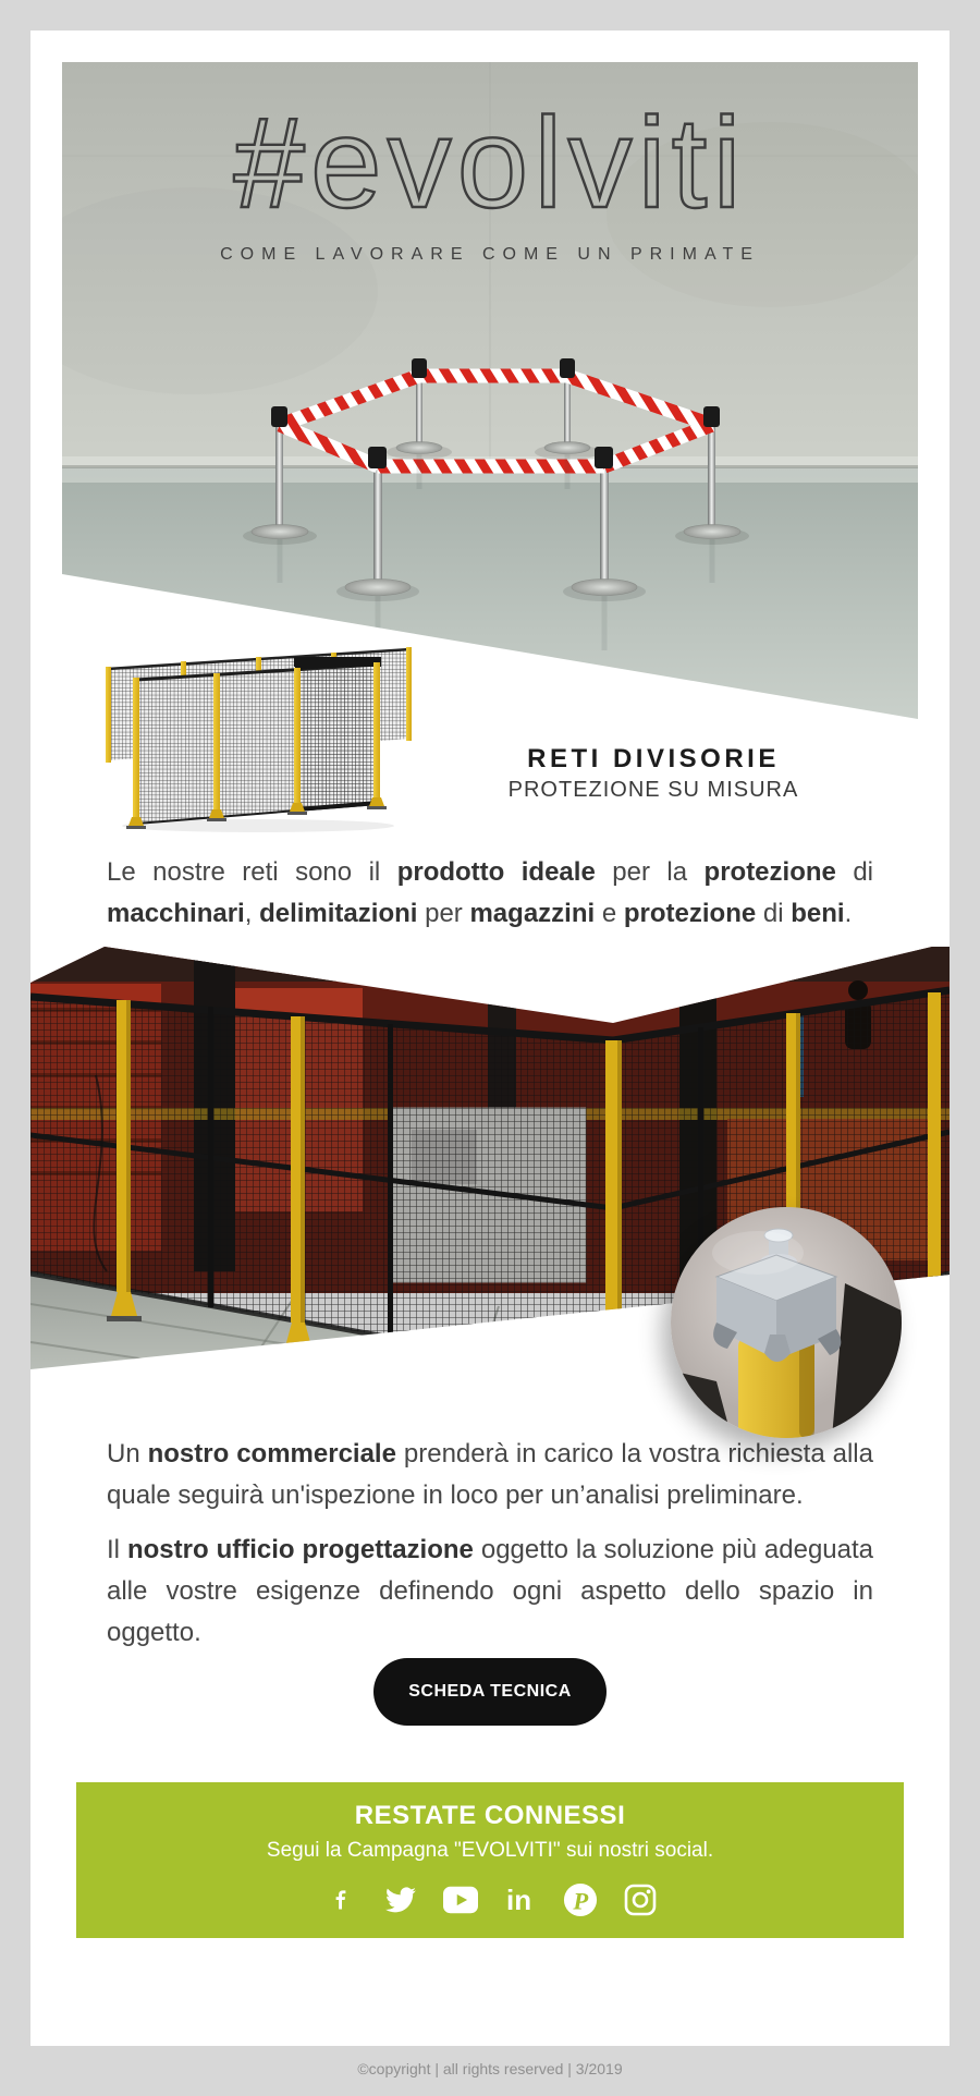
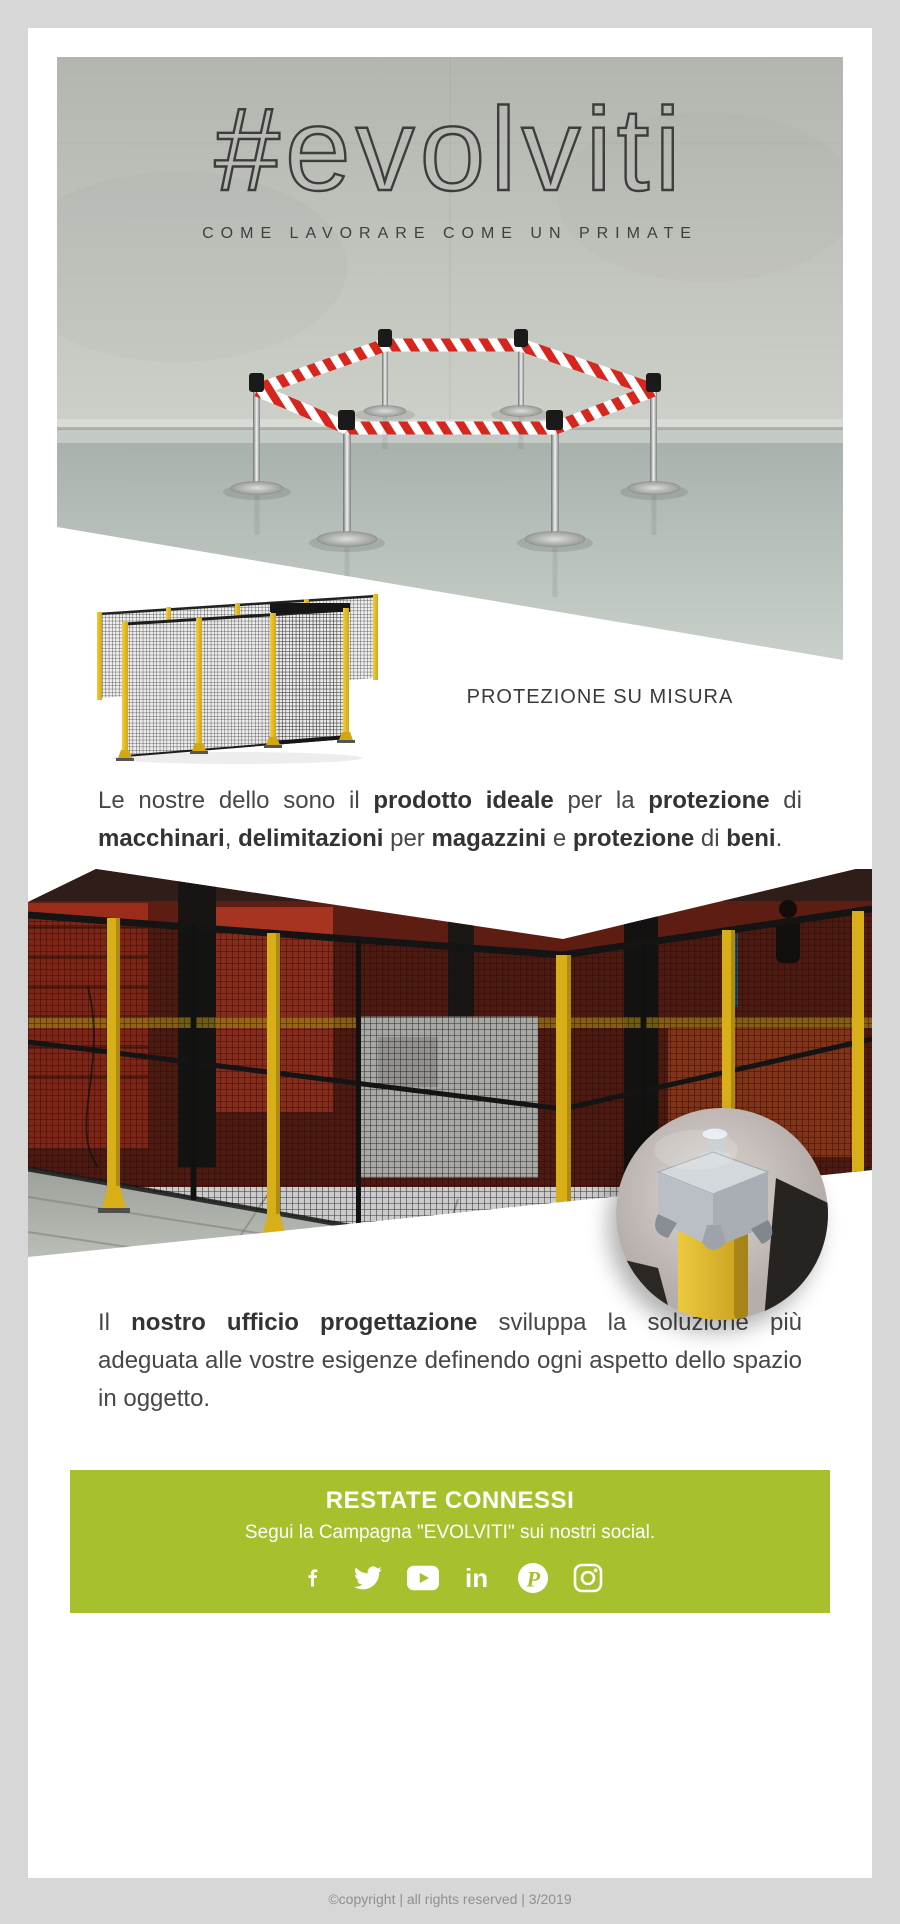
  #evolviti
  COME LAVORARE COME UN PRIMATE
- RETI DIVISORIE
  PROTEZIONE SU MISURA
- Le nostre reti sono il prodotto ideale per la protezione di macchinari, delimitazioni per magazzini e protezione di beni.
+ Le nostre dello sono il prodotto ideale per la protezione di macchinari, delimitazioni per magazzini e protezione di beni.
- Un nostro commerciale prenderà in carico la vostra richiesta alla quale seguirà un'ispezione in loco per un’analisi preliminare.
- Il nostro ufficio progettazione oggetto la soluzione più adeguata alle vostre esigenze definendo ogni aspetto dello spazio in oggetto.
+ Il nostro ufficio progettazione sviluppa la soluzione più adeguata alle vostre esigenze definendo ogni aspetto dello spazio in oggetto.
- SCHEDA TECNICA
  RESTATE CONNESSI
  Segui la Campagna "EVOLVITI" sui nostri social.
  in
  P
  ©copyright | all rights reserved | 3/2019
